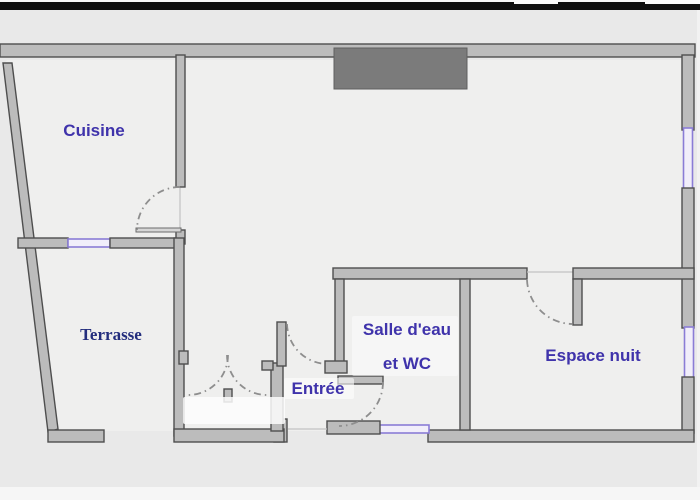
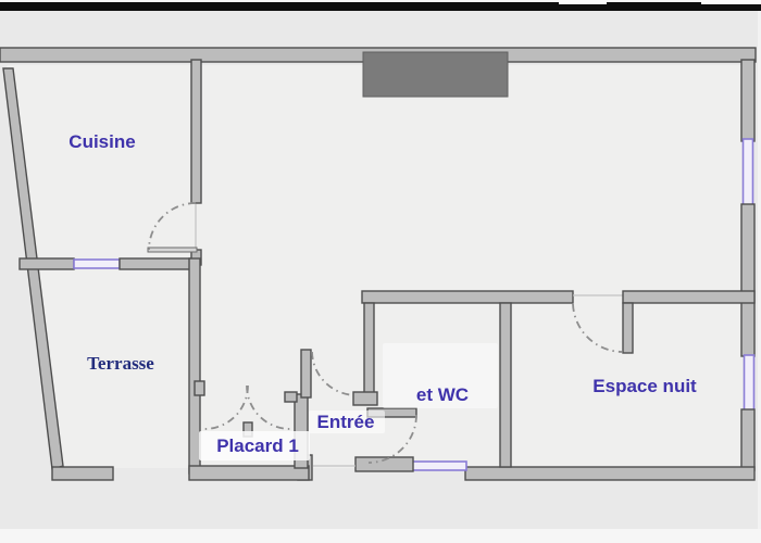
  Cuisine
  Terrasse
+ Placard 1
  Entrée
- Salle d'eau
  et WC
  Espace nuit
